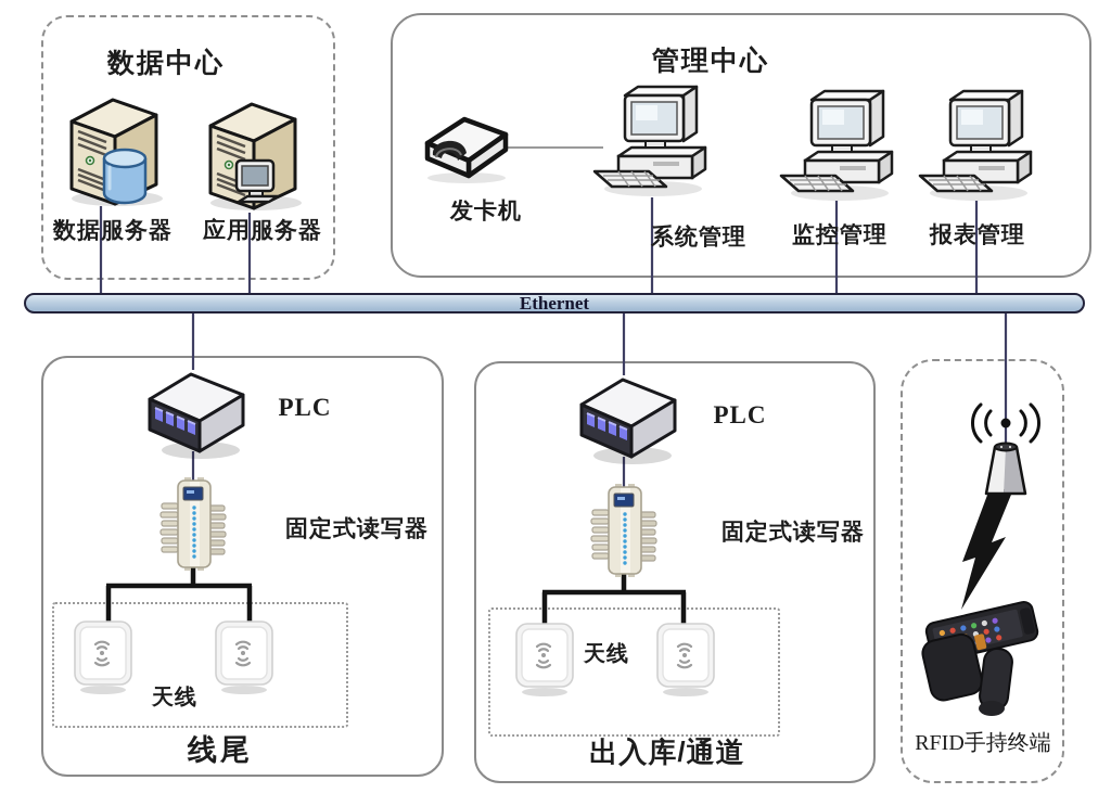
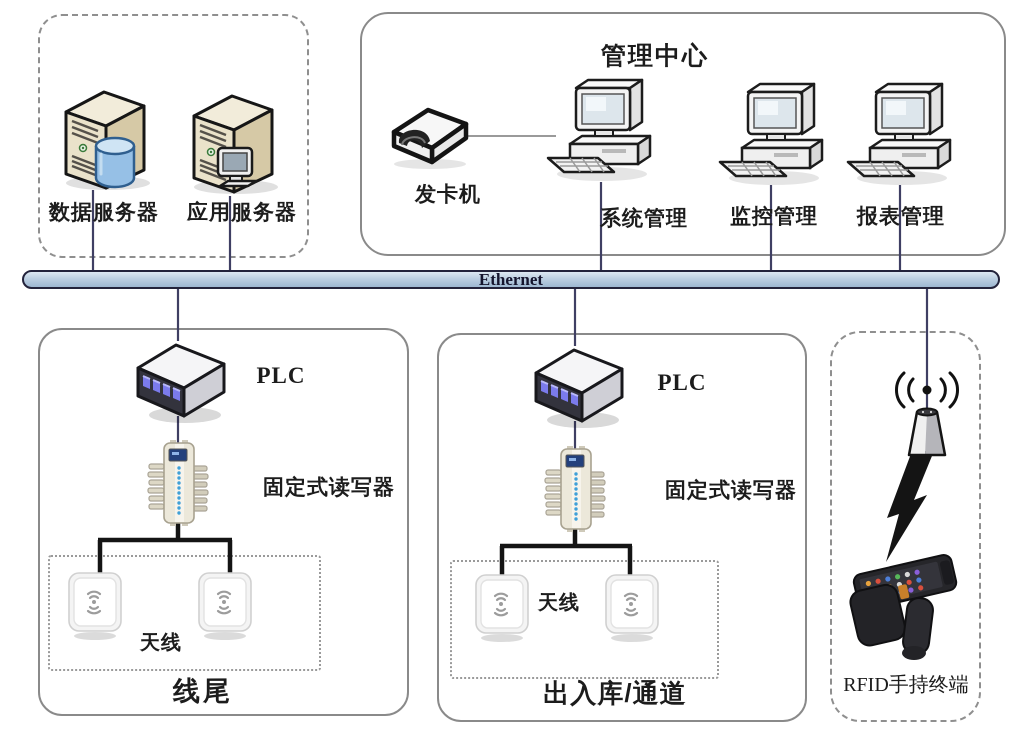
  Ethernet
- 数据中心
  管理中心
  数据服务器
  应用服务器
  发卡机
  系统管理
  监控管理
  报表管理
  PLC
  PLC
  固定式读写器
  固定式读写器
  天线
  天线
  线尾
  出入库/通道
  RFID手持终端
